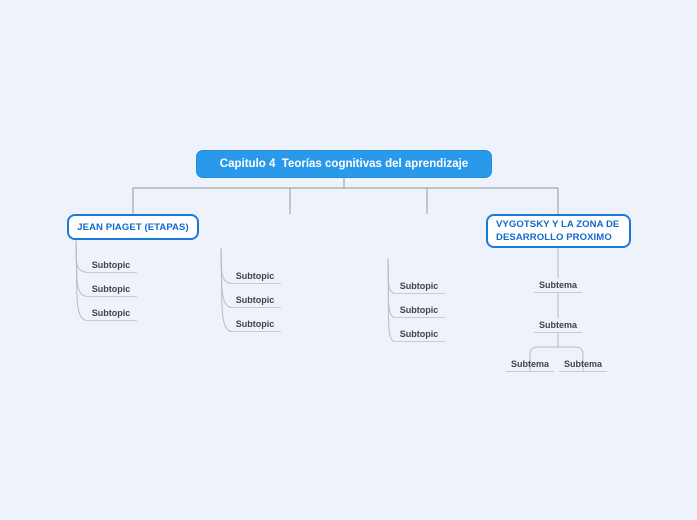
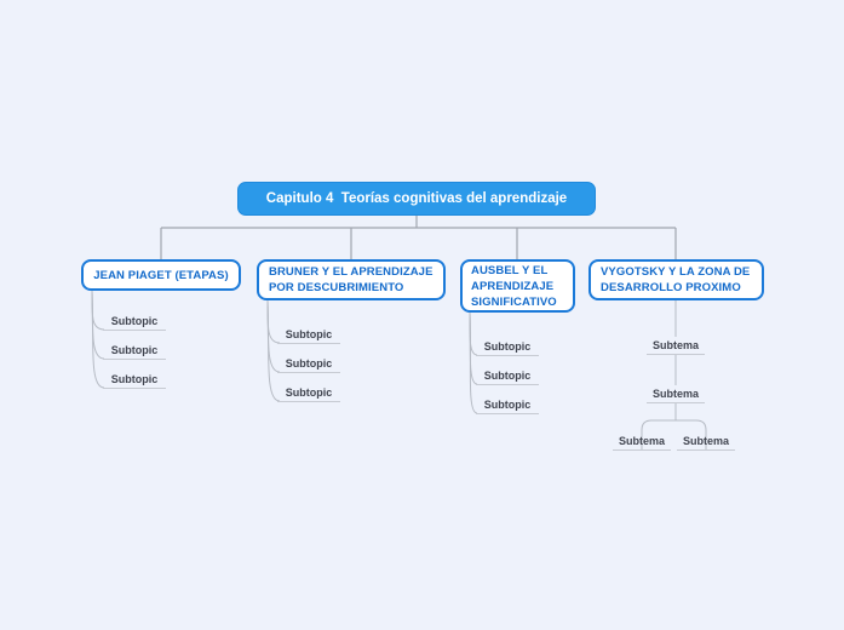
  Capitulo 4 Teorías cognitivas del aprendizaje
  JEAN PIAGET (ETAPAS)
+ BRUNER Y EL APRENDIZAJE POR DESCUBRIMIENTO
+ AUSBEL Y EL APRENDIZAJE SIGNIFICATIVO
  VYGOTSKY Y LA ZONA DE DESARROLLO PROXIMO
  Subtopic
  Subtopic
  Subtopic
  Subtopic
  Subtopic
  Subtopic
  Subtopic
  Subtopic
  Subtopic
  Subtema
  Subtema
  Subtema
  Subtema
